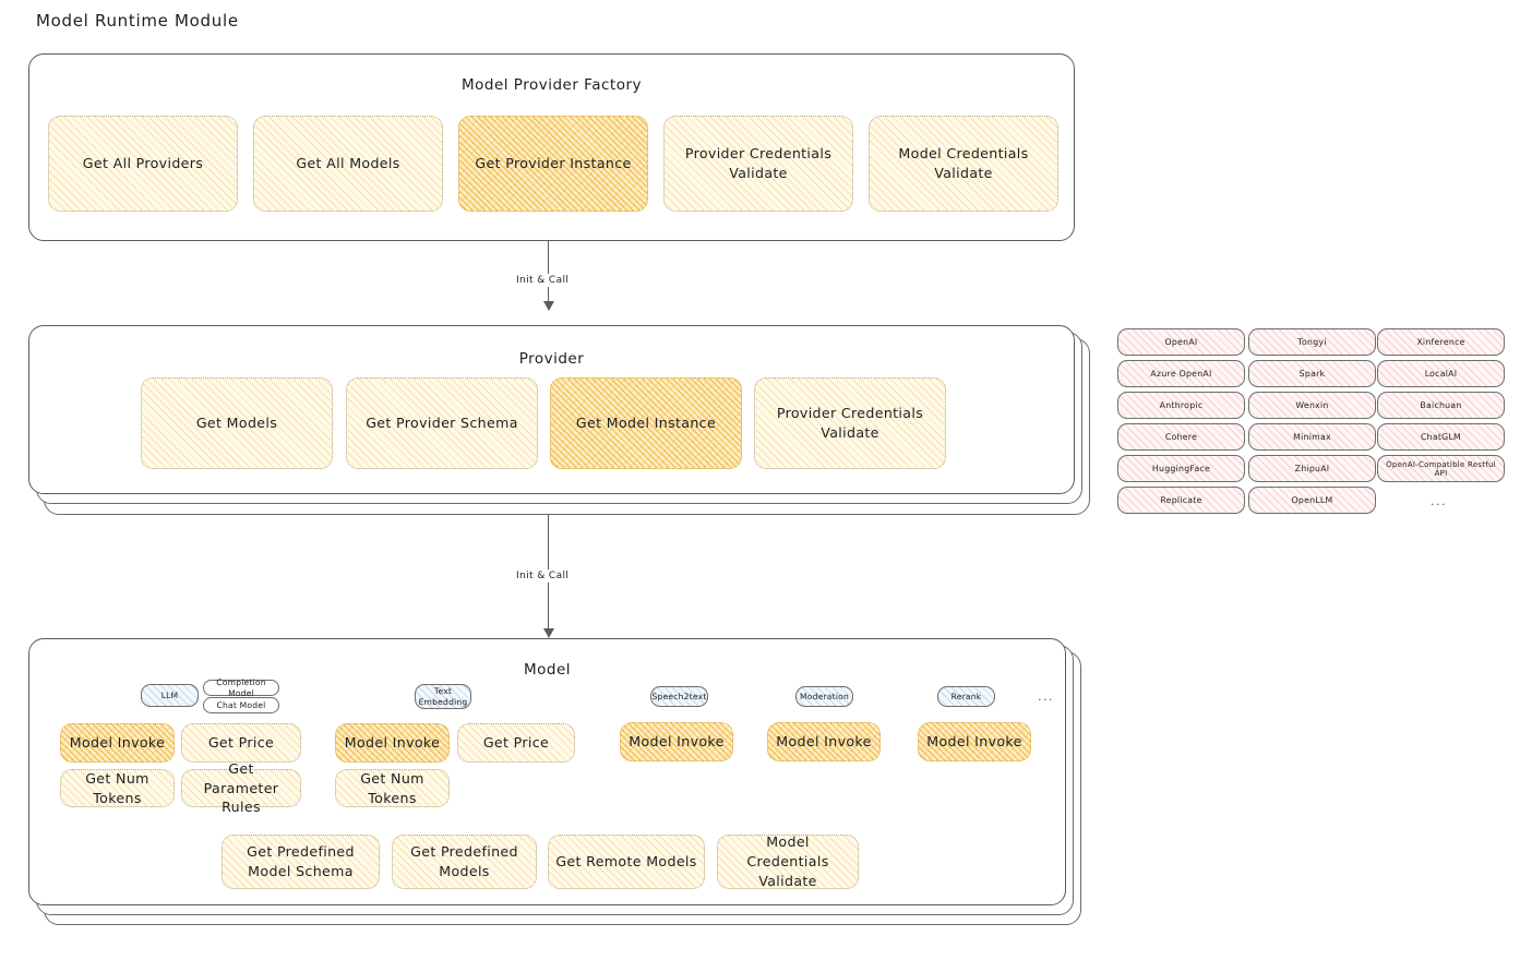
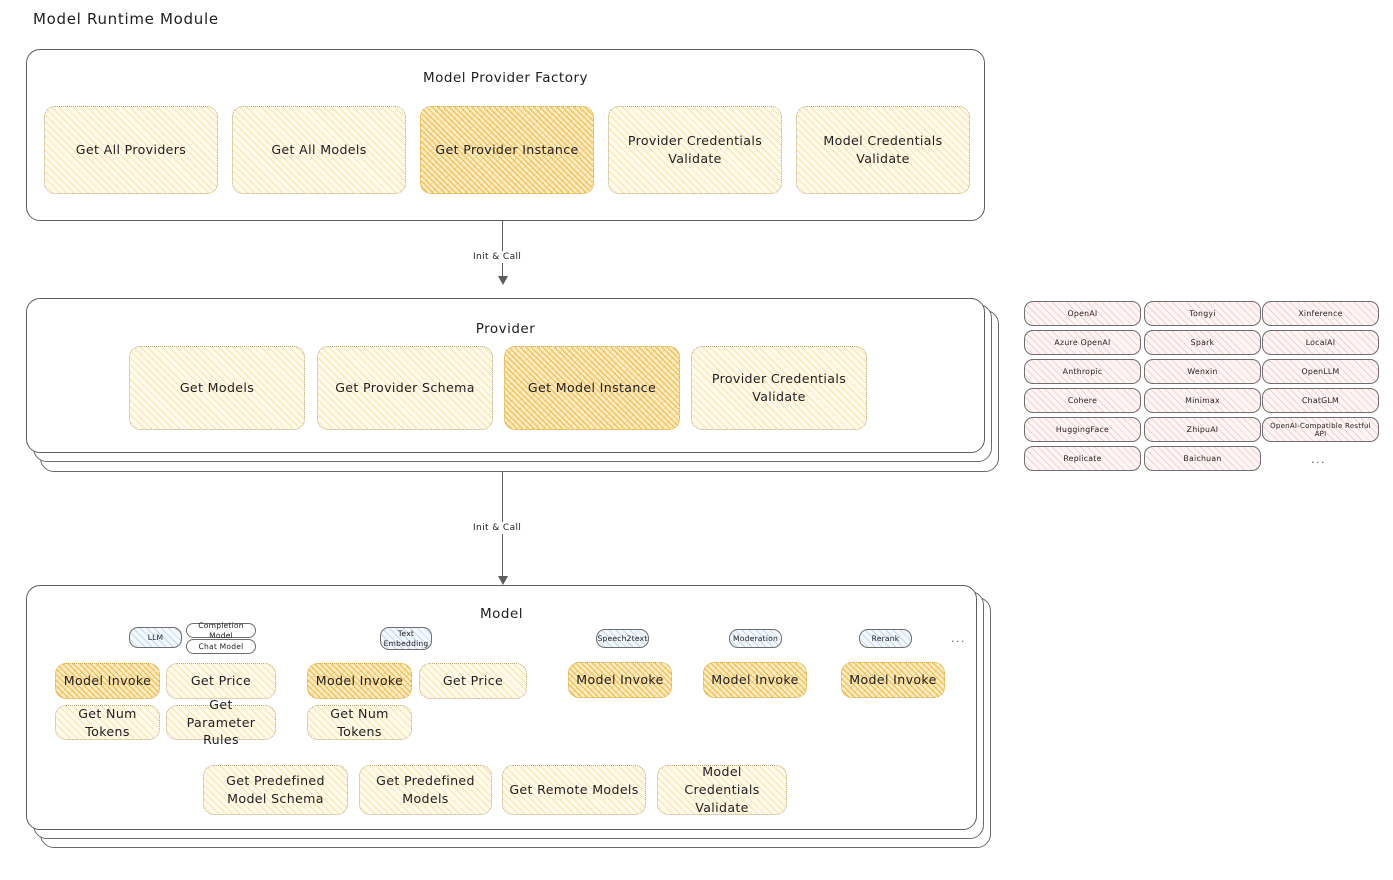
  Model Runtime Module
  Model Provider Factory
  Get All Providers
  Get All Models
  Get Provider Instance
  Provider Credentials Validate
  Model Credentials Validate
  Init & Call
  Provider
  Get Models
  Get Provider Schema
  Get Model Instance
  Provider Credentials Validate
  OpenAI
  Azure OpenAI
  Anthropic
  Cohere
  HuggingFace
  Replicate
  Tongyi
  Spark
  Wenxin
  Minimax
  ZhipuAI
- OpenLLM
+ Baichuan
  Xinference
  LocalAI
- Baichuan
+ OpenLLM
  ChatGLM
  OpenAI-Compatible Restful API
  ...
  Init & Call
  Model
  LLM
  Completion Model
  Chat Model
  Model Invoke
  Get Price
  Get Num Tokens
  Get Parameter Rules
  Text Embedding
  Model Invoke
  Get Price
  Get Num Tokens
  Speech2text
  Model Invoke
  Moderation
  Model Invoke
  Rerank
  Model Invoke
  ...
  Get Predefined Model Schema
  Get Predefined Models
  Get Remote Models
  Model Credentials Validate
